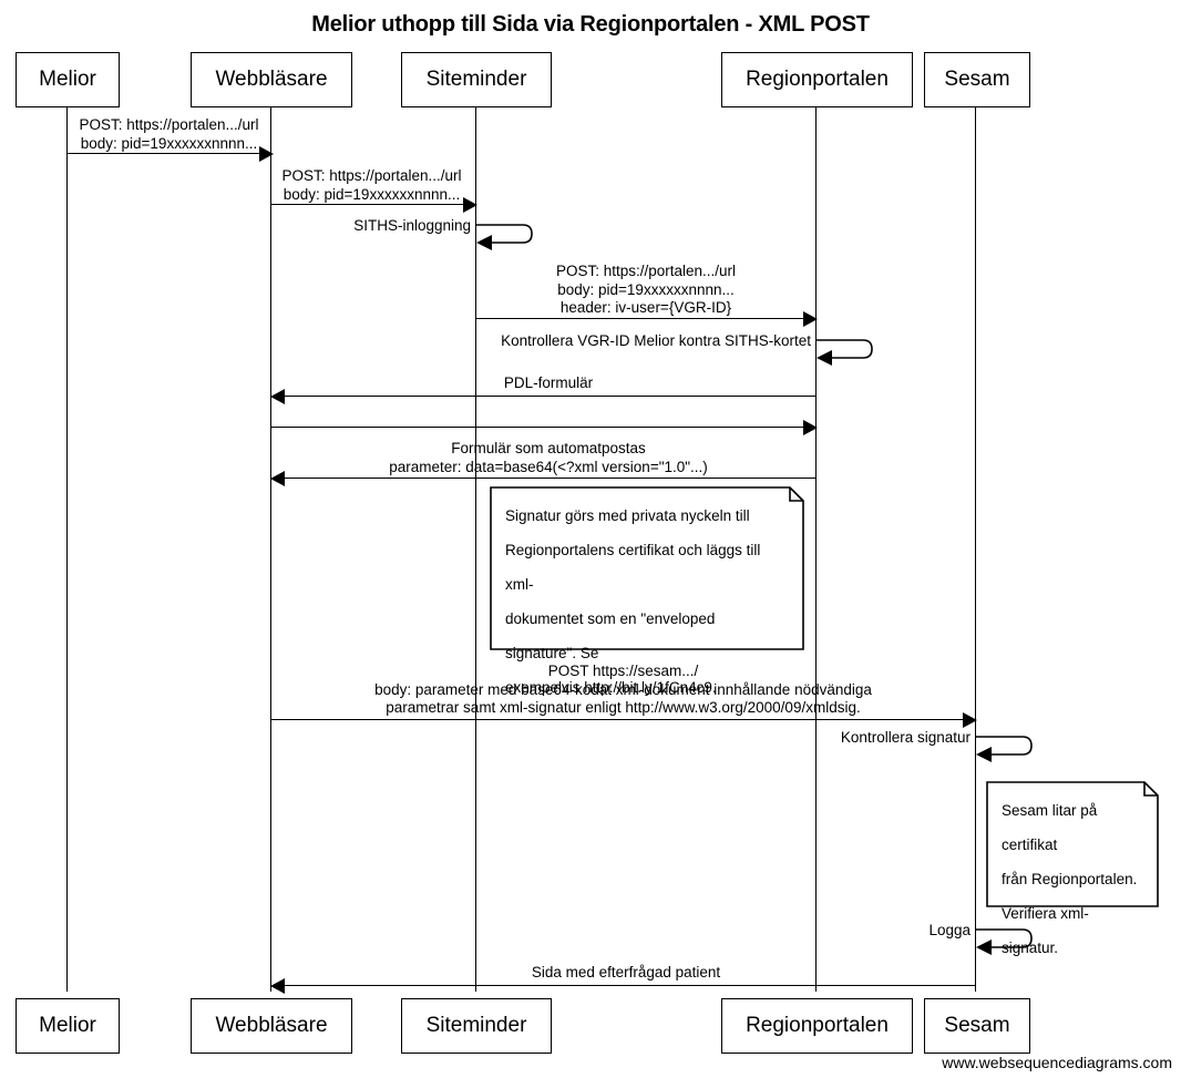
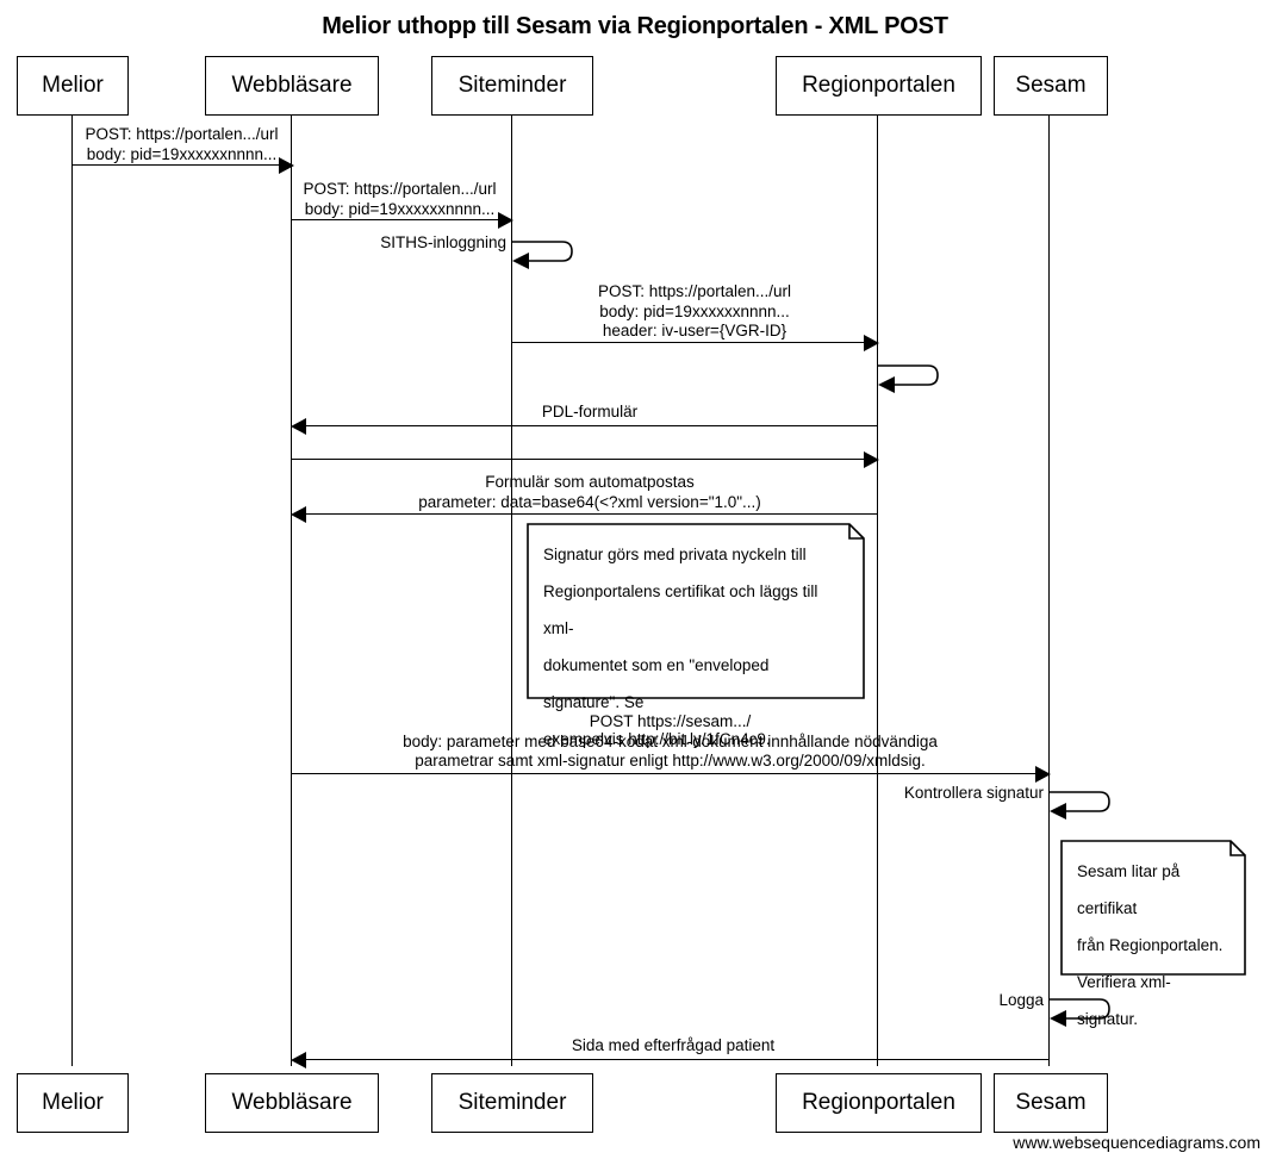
- Melior uthopp till Sida via Regionportalen - XML POST
+ Melior uthopp till Sesam via Regionportalen - XML POST
  Melior
  Webbläsare
  Siteminder
  Regionportalen
  Sesam
  Melior
  Webbläsare
  Siteminder
  Regionportalen
  Sesam
  POST: https://portalen.../url
  body: pid=19xxxxxxnnnn...
  POST: https://portalen.../url
  body: pid=19xxxxxxnnnn...
  SITHS-inloggning
  POST: https://portalen.../url
  body: pid=19xxxxxxnnnn...
  header: iv-user={VGR-ID}
- Kontrollera VGR-ID Melior kontra SITHS-kortet
  PDL-formulär
  Formulär som automatpostas
  parameter: data=base64(<?xml version="1.0"...)
  Signatur görs med privata nyckeln till
  Regionportalens certifikat och läggs till xml-
  dokumentet som en "enveloped signature". Se
  exempelvis http://bit.ly/1fCn4c9.
  POST https://sesam.../
  body: parameter med base64-kodat xml-dokument innhållande nödvändiga
  parametrar samt xml-signatur enligt http://www.w3.org/2000/09/xmldsig.
  Kontrollera signatur
  Sesam litar på certifikat
  från Regionportalen.
  Verifiera xml-signatur.
  Logga
  Sida med efterfrågad patient
  www.websequencediagrams.com
